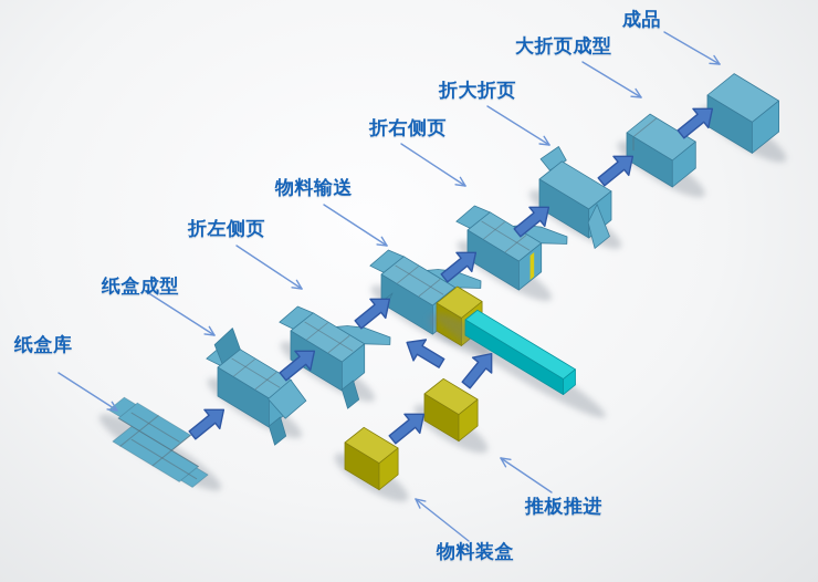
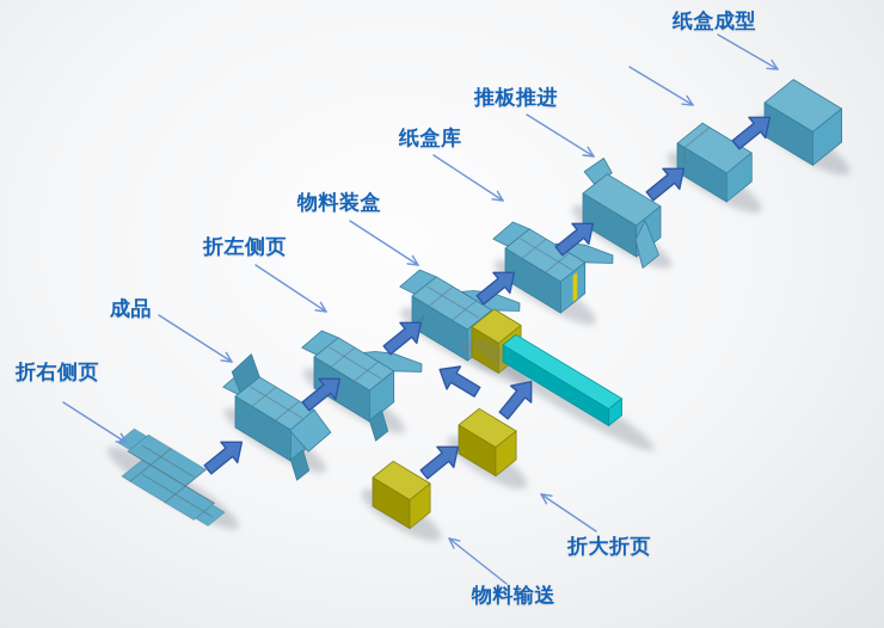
- 纸盒库
+ 折右侧页
- 纸盒成型
+ 成品
  折左侧页
- 物料输送
+ 物料装盒
- 折右侧页
+ 纸盒库
- 折大折页
+ 推板推进
- 大折页成型
- 成品
+ 纸盒成型
- 推板推进
+ 折大折页
- 物料装盒
+ 物料输送
